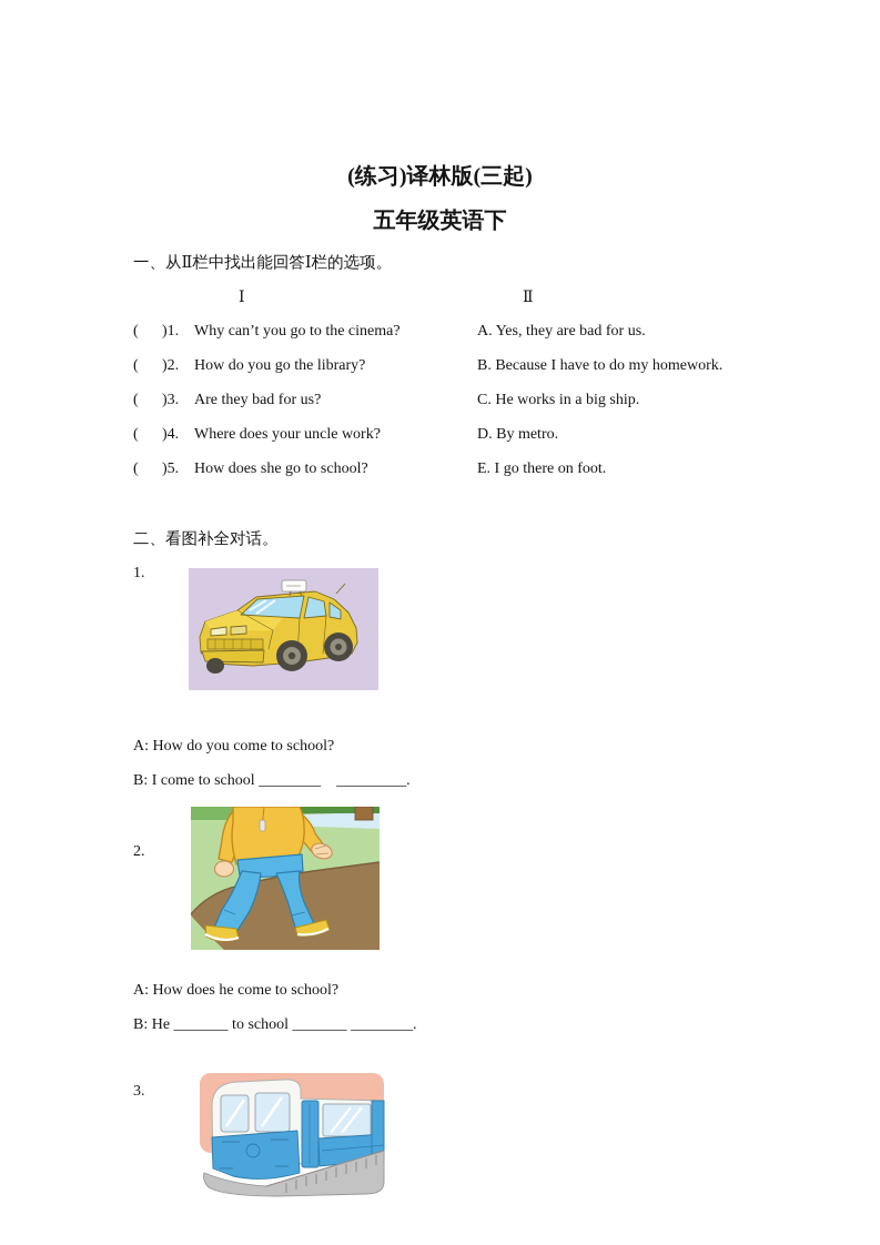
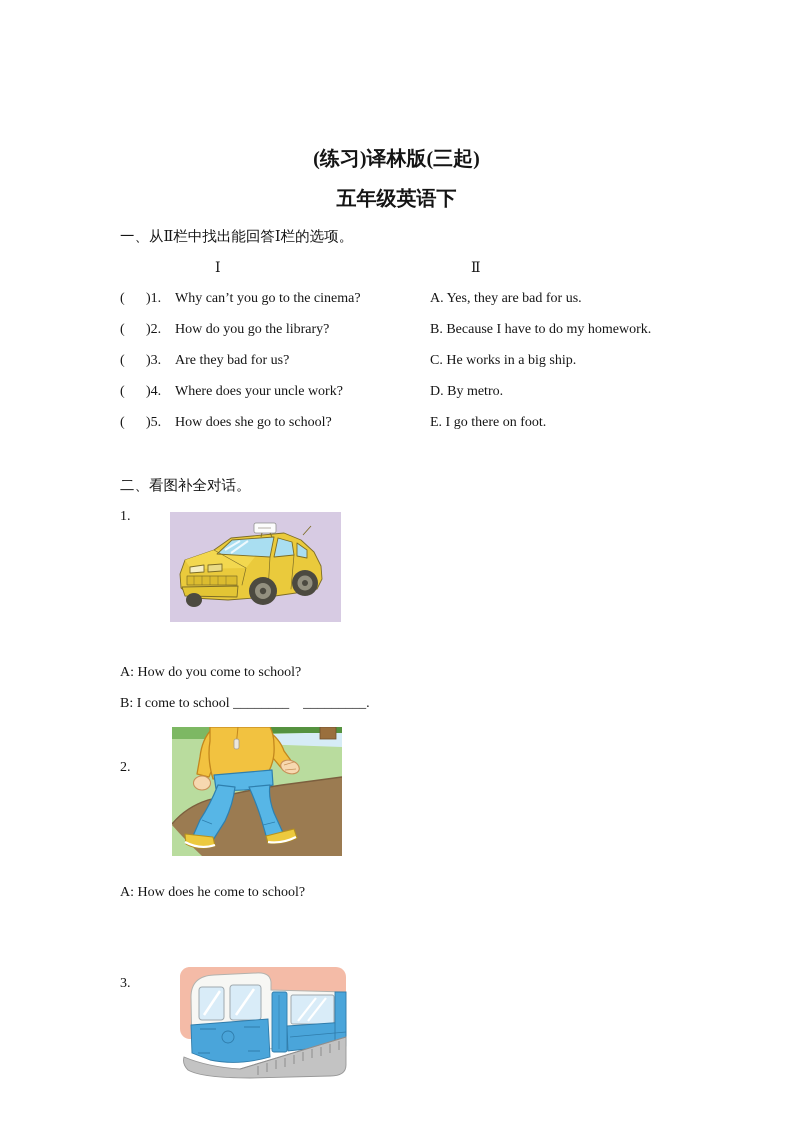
  (练习)译林版(三起)
  五年级英语下
  一、从Ⅱ栏中找出能回答Ⅰ栏的选项。
  Ⅰ
  Ⅱ
  (
  )1.
  Why can’t you go to the cinema?
  A. Yes, they are bad for us.
  (
  )2.
  How do you go the library?
  B. Because I have to do my homework.
  (
  )3.
  Are they bad for us?
  C. He works in a big ship.
  (
  )4.
  Where does your uncle work?
  D. By metro.
  (
  )5.
  How does she go to school?
  E. I go there on foot.
  二、看图补全对话。
  1.
  A: How do you come to school?
  B: I come to school ________ _________.
  2.
  A: How does he come to school?
- B: He _______ to school _______ ________.
  3.
